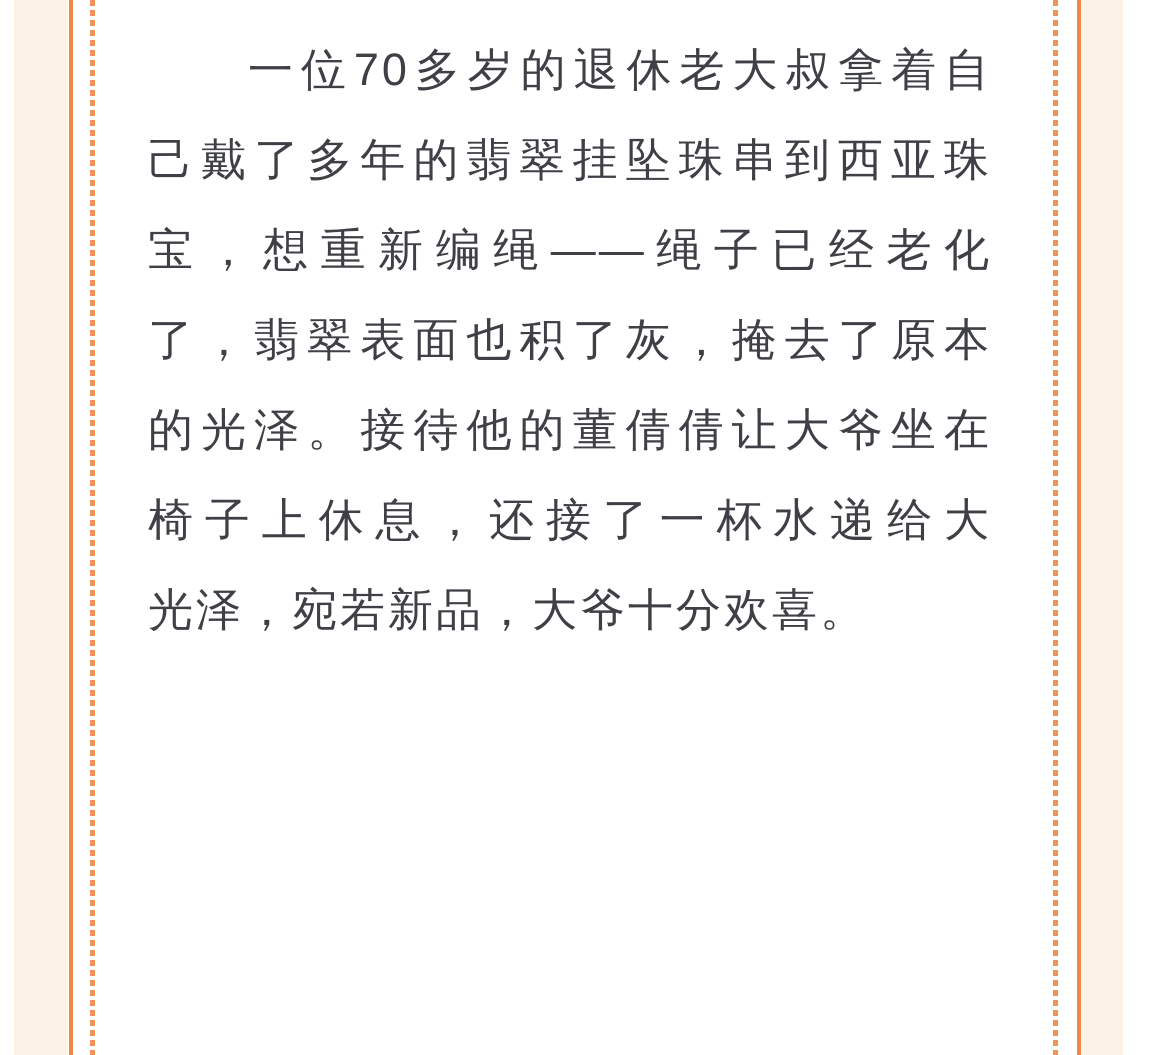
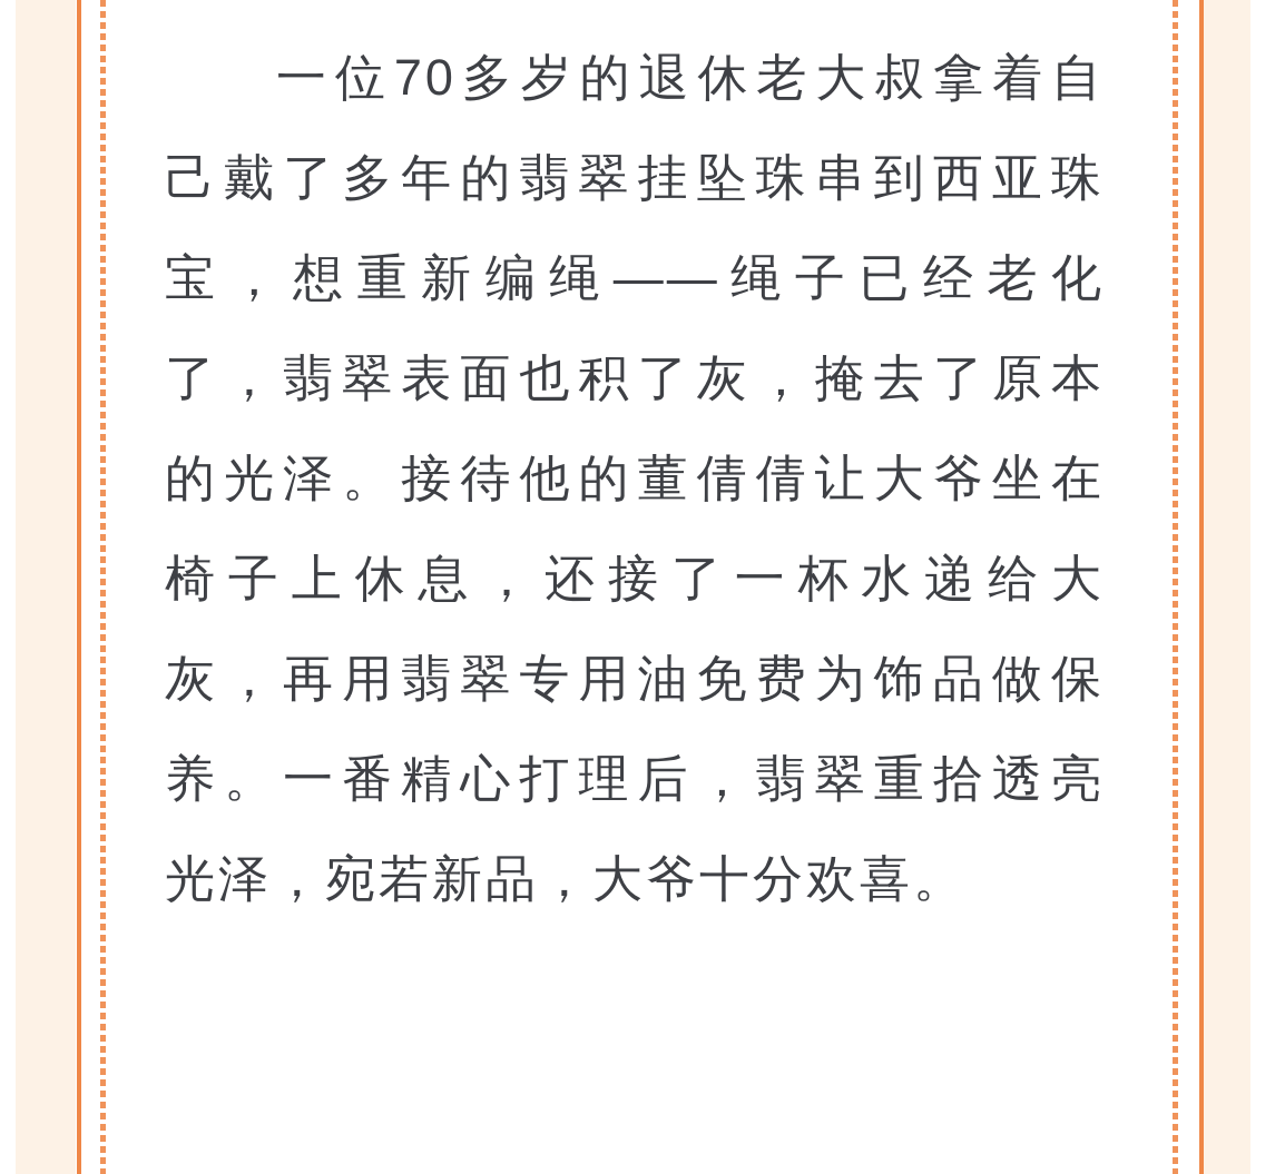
  一位70多岁的退休老大叔拿着自
  己戴了多年的翡翠挂坠珠串到西亚珠
  宝，想重新编绳——绳子已经老化
  了，翡翠表面也积了灰，掩去了原本
  的光泽。接待他的董倩倩让大爷坐在
  椅子上休息，还接了一杯水递给大
+ 灰，再用翡翠专用油免费为饰品做保
+ 养。一番精心打理后，翡翠重拾透亮
  光泽，宛若新品，大爷十分欢喜。
